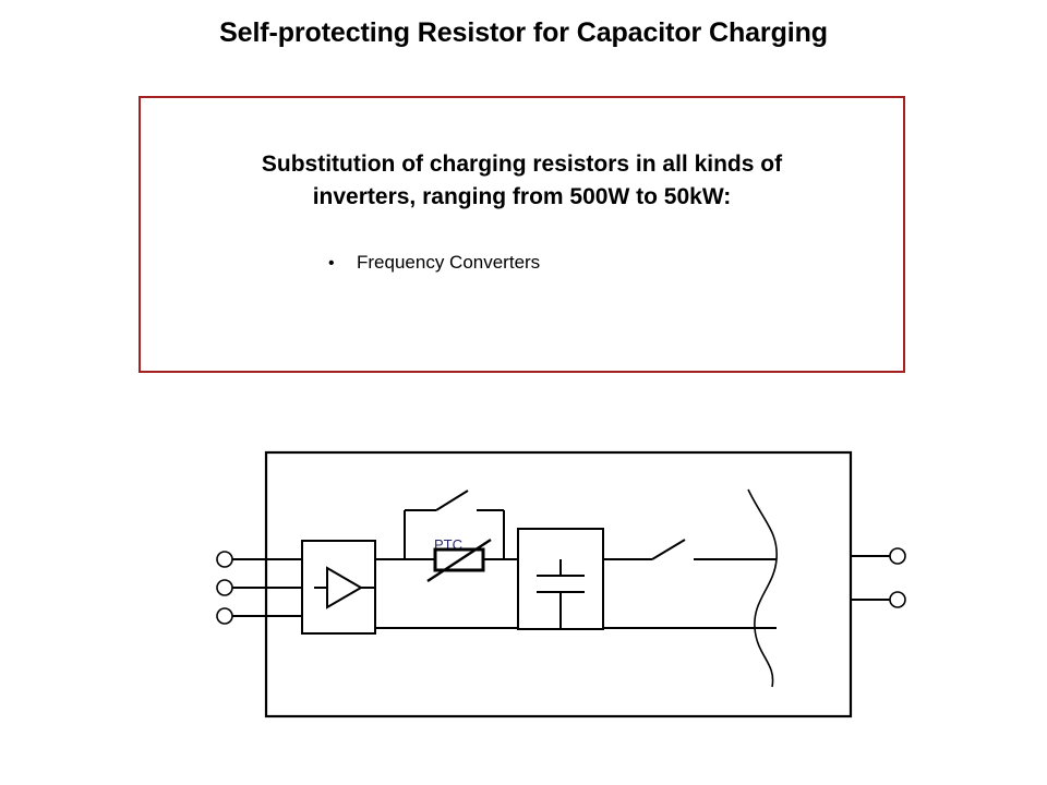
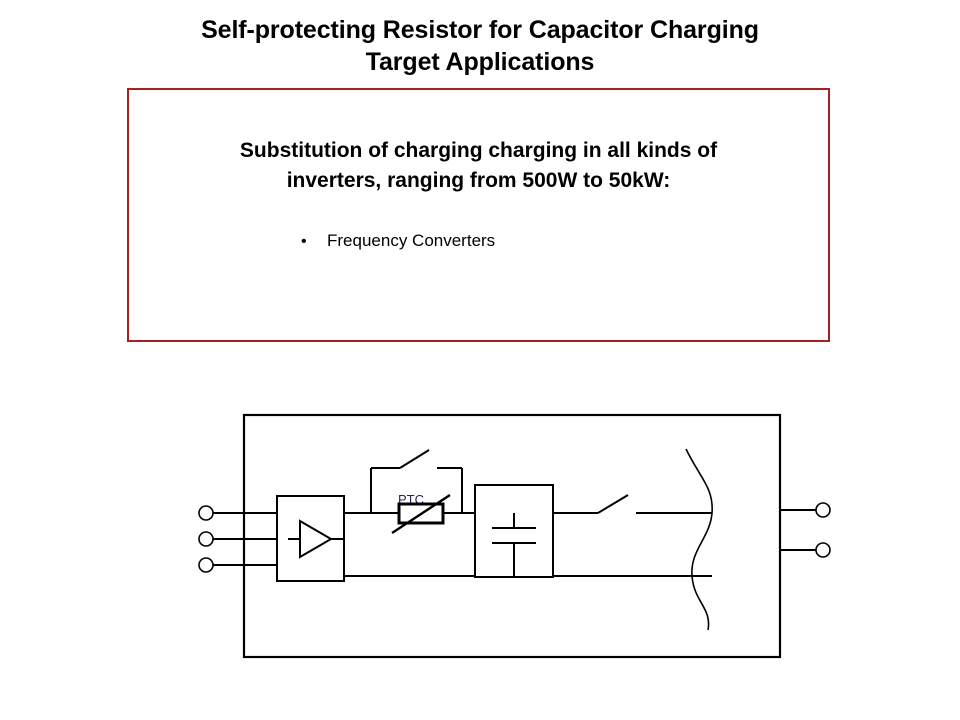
  Self-protecting Resistor for Capacitor Charging
+ Target Applications
- Substitution of charging resistors in all kinds of
+ Substitution of charging charging in all kinds of
  inverters, ranging from 500W to 50kW:
  • Frequency Converters
  PTC
